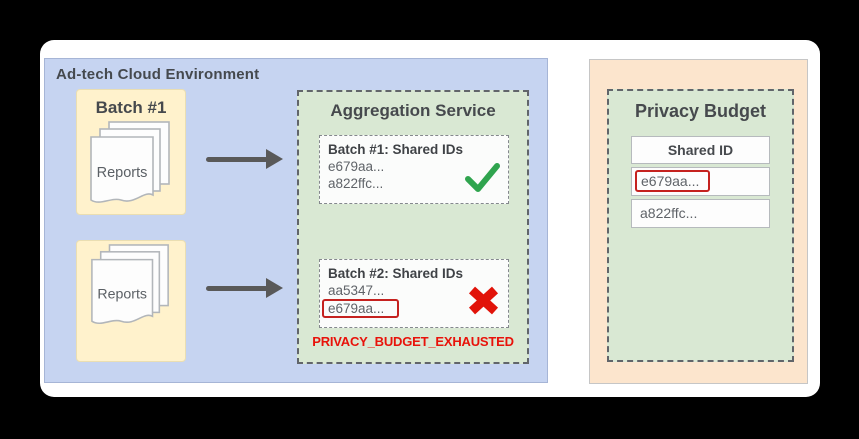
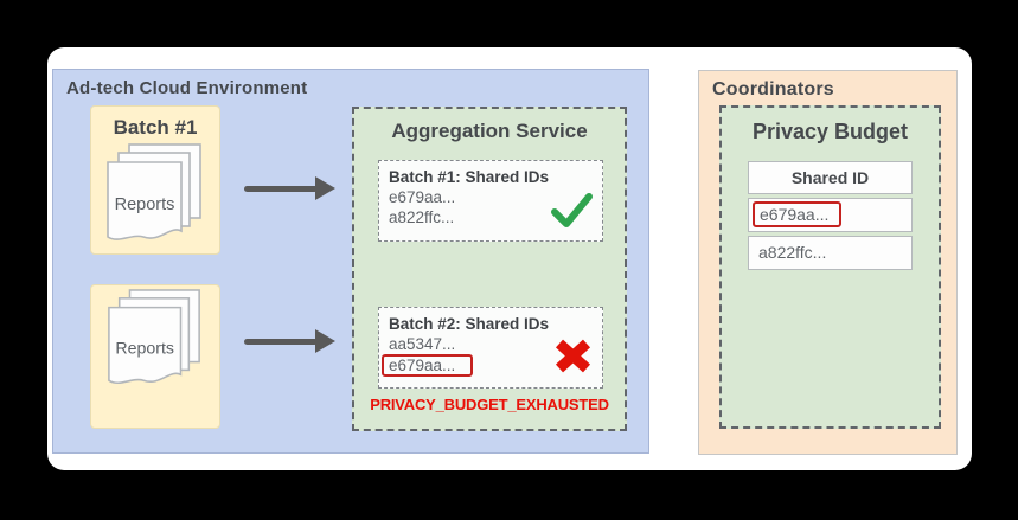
  Ad-tech Cloud Environment
  Batch #1
  Reports
  Reports
  Aggregation Service
  Batch #1: Shared IDs
  e679aa...
  a822ffc...
  Batch #2: Shared IDs
  aa5347...
  e679aa...
  PRIVACY_BUDGET_EXHAUSTED
+ Coordinators
  Privacy Budget
  Shared ID
  e679aa...
  a822ffc...
